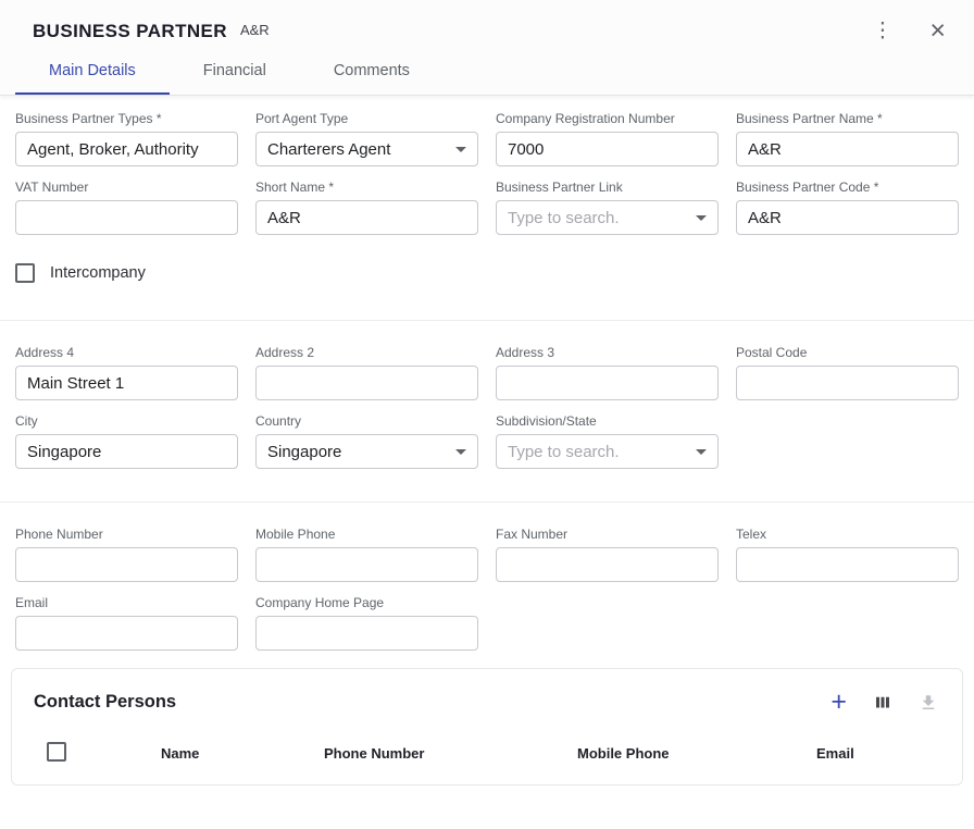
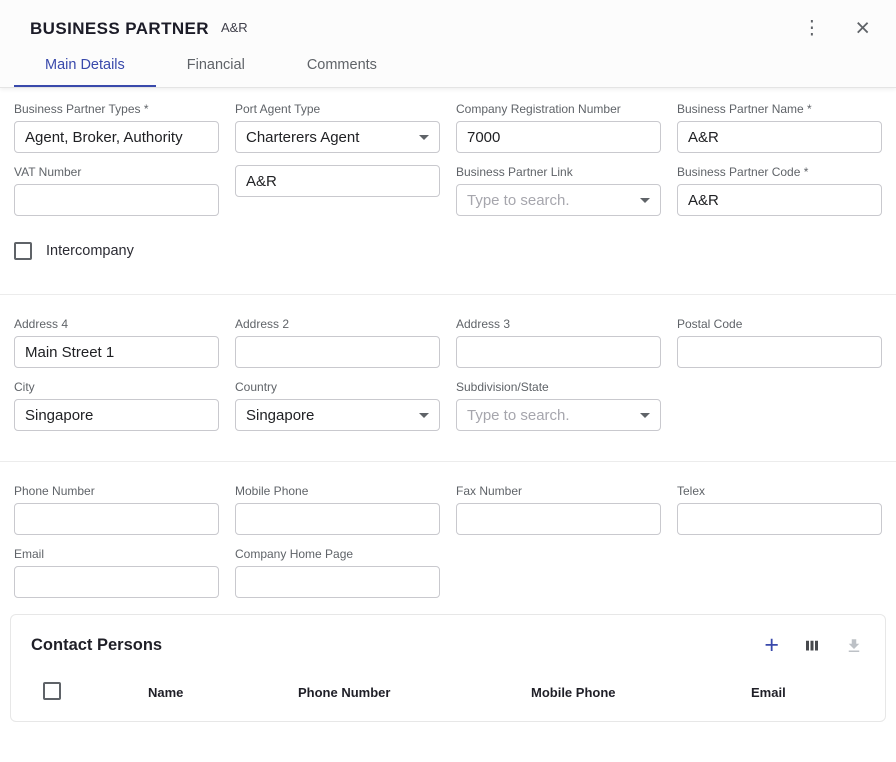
  BUSINESS PARTNER
  A&R
  ⋮
  ×
  Main Details
  Financial
  Comments
  Business Partner Types *
  Agent, Broker, Authority
  Port Agent Type
  Charterers Agent
  Company Registration Number
  7000
  Business Partner Name *
  A&R
  VAT Number
- Short Name *
  A&R
  Business Partner Link
  Type to search.
  Business Partner Code *
  A&R
  Intercompany
  Address 4
  Main Street 1
  Address 2
  Address 3
  Postal Code
  City
  Singapore
  Country
  Singapore
  Subdivision/State
  Type to search.
  Phone Number
  Mobile Phone
  Fax Number
  Telex
  Email
  Company Home Page
  Contact Persons
  +
  Name
  Phone Number
  Mobile Phone
  Email
